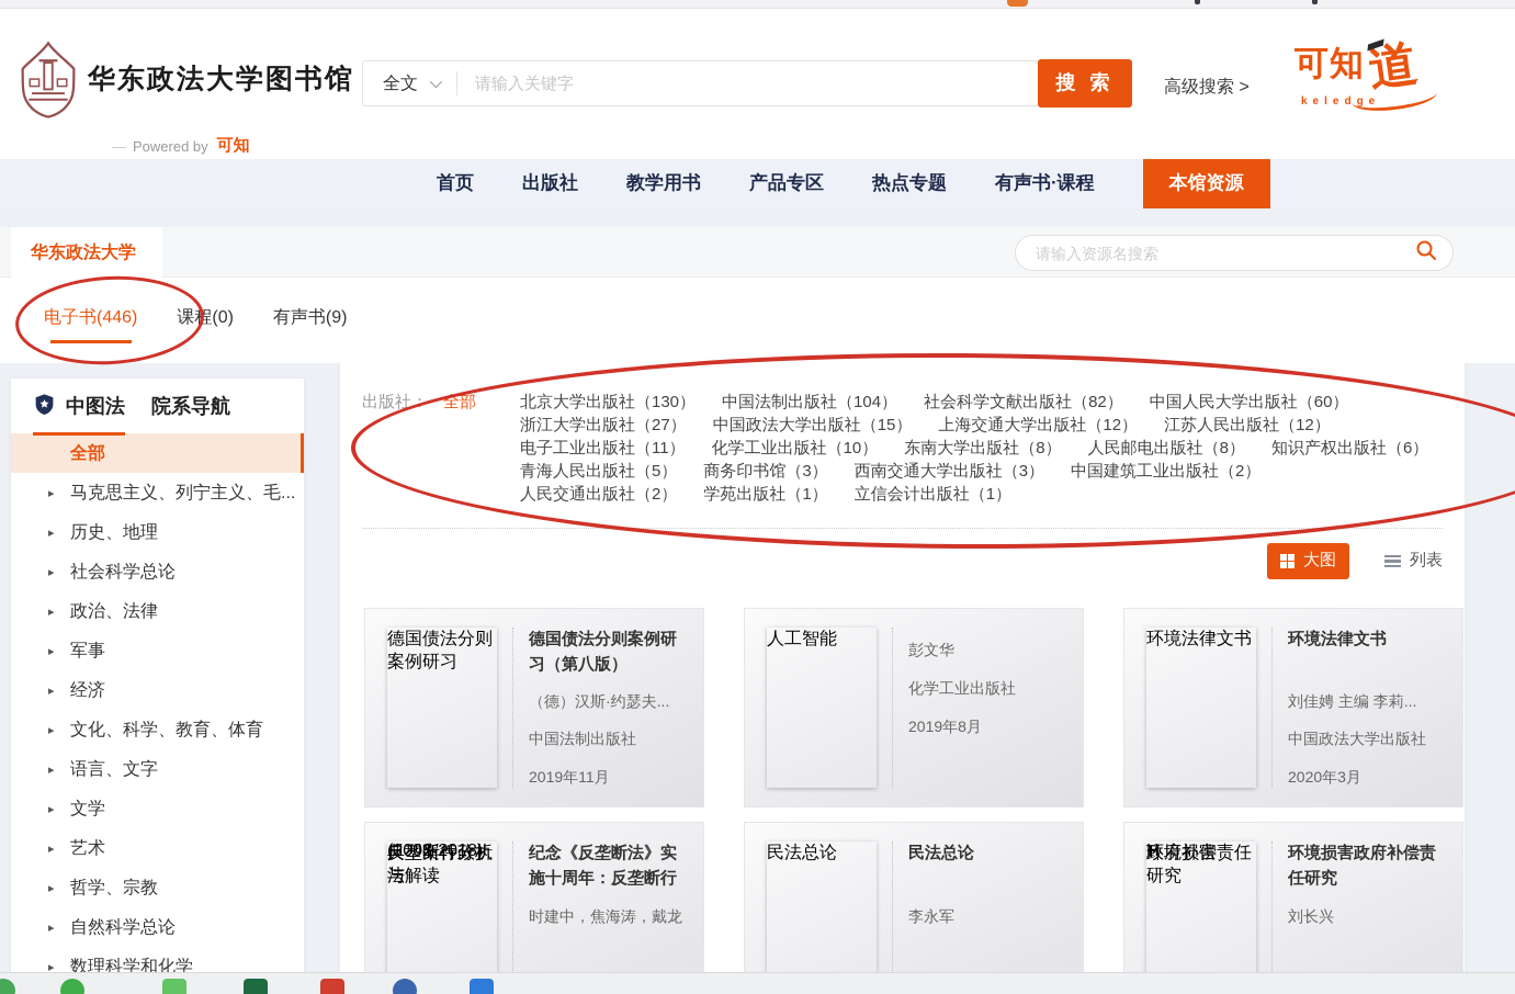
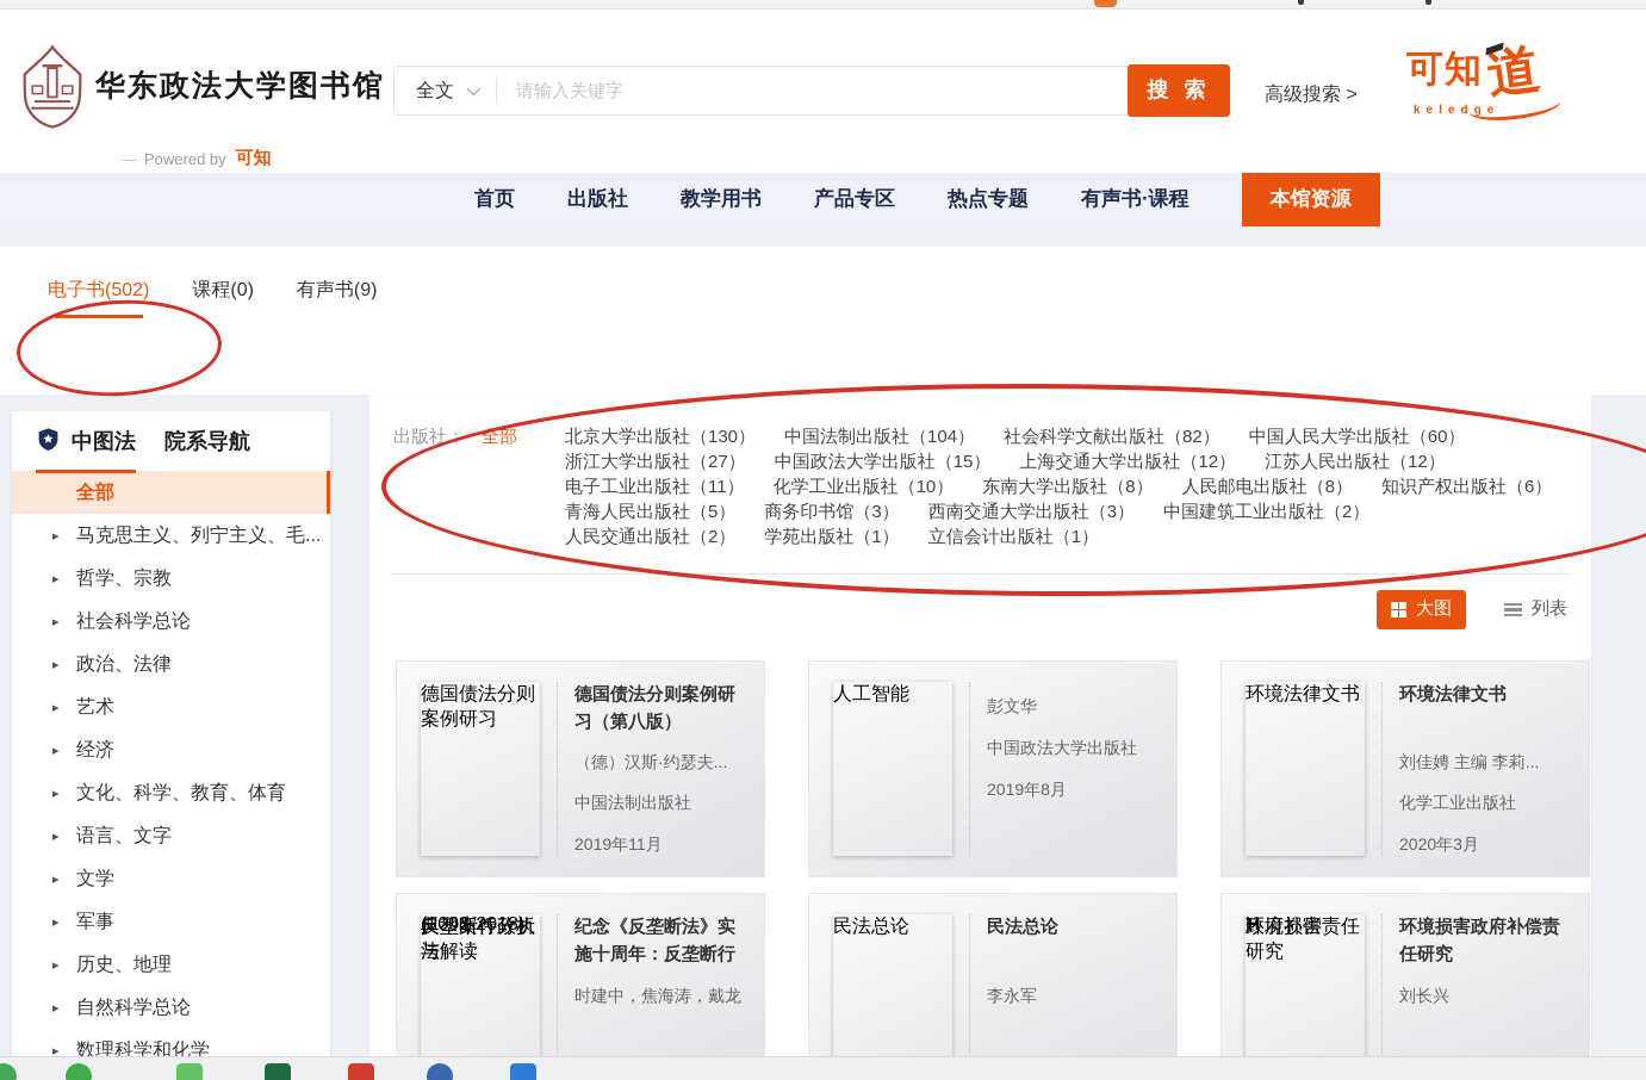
  华东政法大学图书馆
  —
  Powered by
  可知
  全文
  请输入关键字
  搜 索
  高级搜索 >
  可知
  keledg
  首页
  出版社
  教学用书
  产品专区
  热点专题
  有声书·课程
  本馆资源
- 华东政法大学
- 请输入资源名搜索
- 电子书(446)
+ 电子书(502)
  课程(0)
  有声书(9)
  中图法
  院系导航
  全部
  ▸
  马克思主义、列宁主义、毛...
  ▸
- 历史、地理
+ 哲学、宗教
  ▸
  社会科学总论
  ▸
  政治、法律
  ▸
- 军事
+ 艺术
  ▸
  经济
  ▸
  文化、科学、教育、体育
  ▸
  语言、文字
  ▸
  文学
  ▸
- 艺术
+ 军事
  ▸
- 哲学、宗教
+ 历史、地理
  ▸
  自然科学总论
  ▸
  数理科学和化学
  出版社：
  全部
  北京大学出版社（130）
  中国法制出版社（104）
  社会科学文献出版社（82）
  中国人民大学出版社（60）
  浙江大学出版社（27）
  中国政法大学出版社（15）
  上海交通大学出版社（12）
  江苏人民出版社（12）
  电子工业出版社（11）
  化学工业出版社（10）
  东南大学出版社（8）
  人民邮电出版社（8）
  知识产权出版社（6）
  青海人民出版社（5）
  商务印书馆（3）
  西南交通大学出版社（3）
  中国建筑工业出版社（2）
  人民交通出版社（2）
  学苑出版社（1）
  立信会计出版社（1）
  大图
  列表
  德国债法分则案例研习
  德国债法分则案例研习（第八版）
  （德）汉斯·约瑟夫...
  中国法制出版社
  2019年11月
  人工智能
  彭文华
- 化学工业出版社
+ 中国政法大学出版社
  2019年8月
  环境法律文书
  环境法律文书
  刘佳娉 主编 李莉...
- 中国政法大学出版社
+ 化学工业出版社
  2020年3月
  反垄断行政执法
  典型案件分析与解读
  (2008-2018)
  纪念《反垄断法》实施十周年：反垄断行
  时建中，焦海涛，戴龙
  民法总论
  民法总论
  李永军
  H
  环境损害
  政府补偿责任研究
  环境损害政府补偿责任研究
  刘长兴
